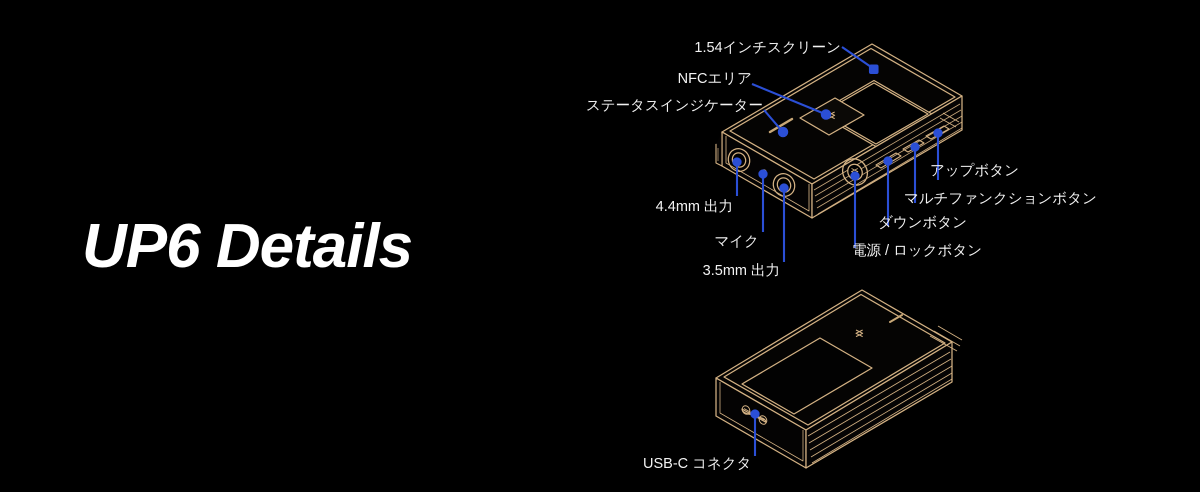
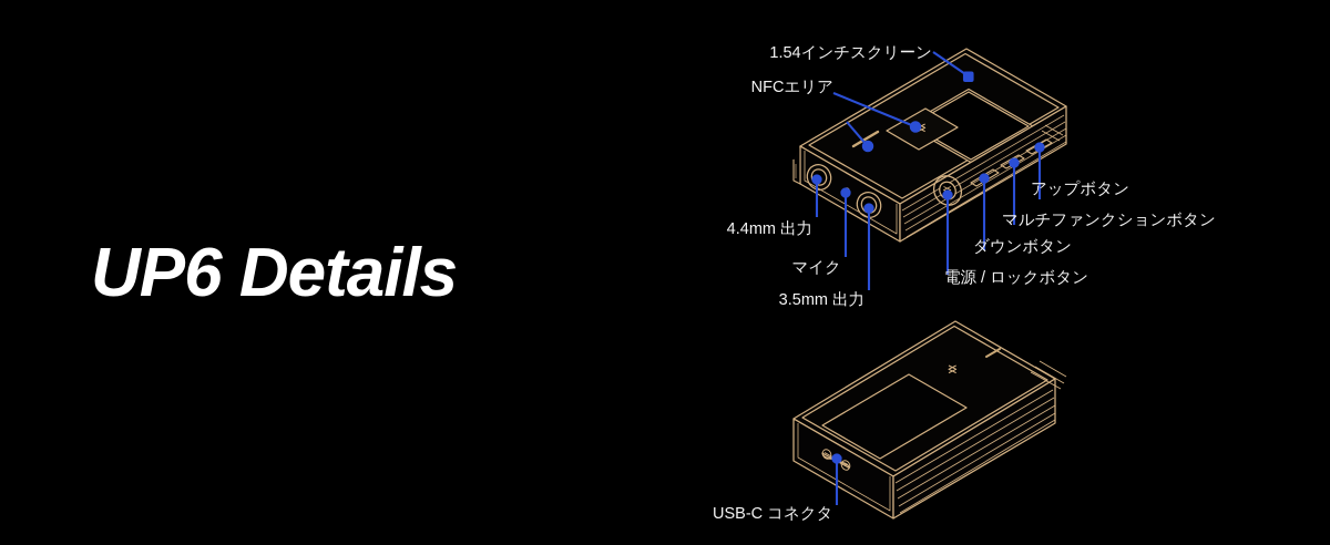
  UP6 Details
  1.54インチスクリーン
  NFCエリア
- ステータスインジケーター
  4.4mm 出力
  マイク
  3.5mm 出力
  アップボタン
  マルチファンクションボタン
  ダウンボタン
  電源 / ロックボタン
  USB-C コネクタ
